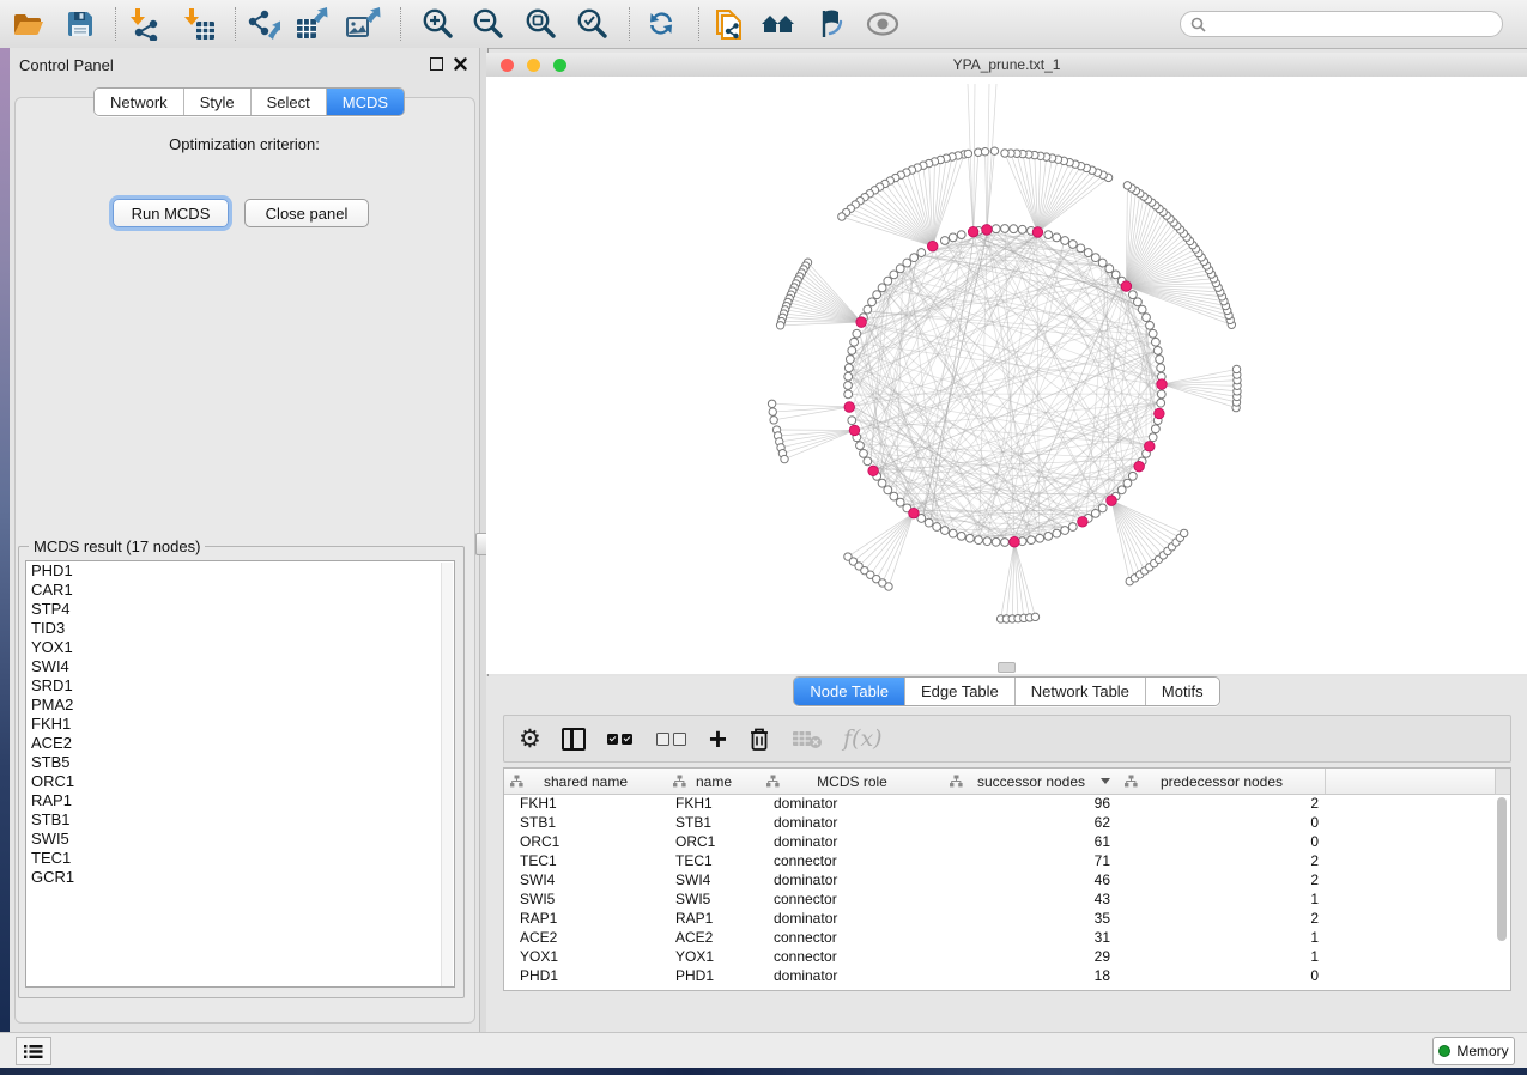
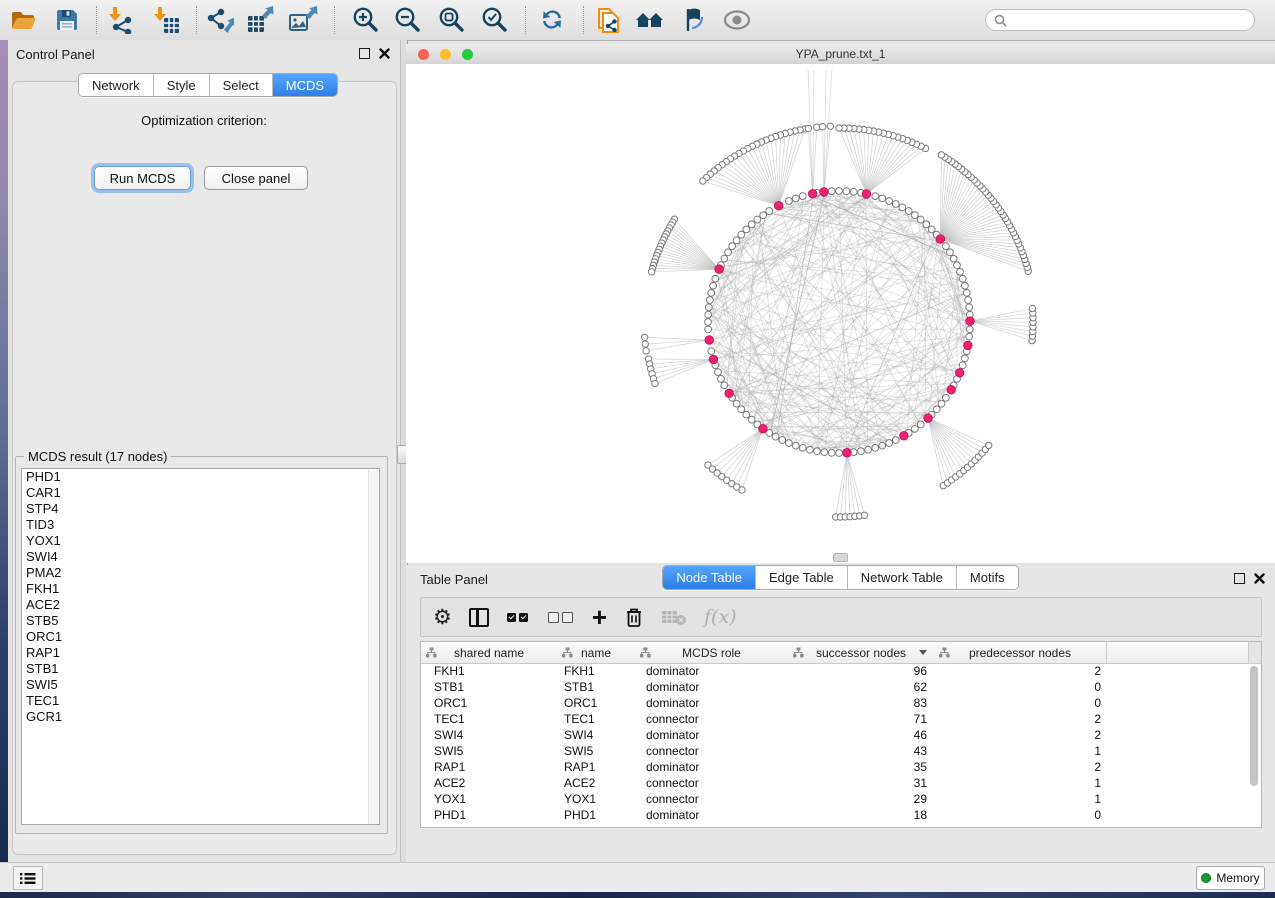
  Control Panel
  Network
  Style
  Select
  MCDS
  Optimization criterion:
  Run MCDS
  Close panel
  MCDS result (17 nodes)
  PHD1
  CAR1
  STP4
  TID3
  YOX1
  SWI4
- SRD1
  PMA2
  FKH1
  ACE2
  STB5
  ORC1
  RAP1
  STB1
  SWI5
  TEC1
  GCR1
  YPA_prune.txt_1
+ Table Panel
  ⚙
  +
  f(x)
  shared name
  name
  MCDS role
  successor nodes
  predecessor nodes
  FKH1
  FKH1
  dominator
  96
  2
  STB1
  STB1
  dominator
  62
  0
  ORC1
  ORC1
  dominator
- 61
+ 83
  0
  TEC1
  TEC1
  connector
  71
  2
  SWI4
  SWI4
  dominator
  46
  2
  SWI5
  SWI5
  connector
  43
  1
  RAP1
  RAP1
  dominator
  35
  2
  ACE2
  ACE2
  connector
  31
  1
  YOX1
  YOX1
  connector
  29
  1
  PHD1
  PHD1
  dominator
  18
  0
  Node Table
  Edge Table
  Network Table
  Motifs
  Memory
